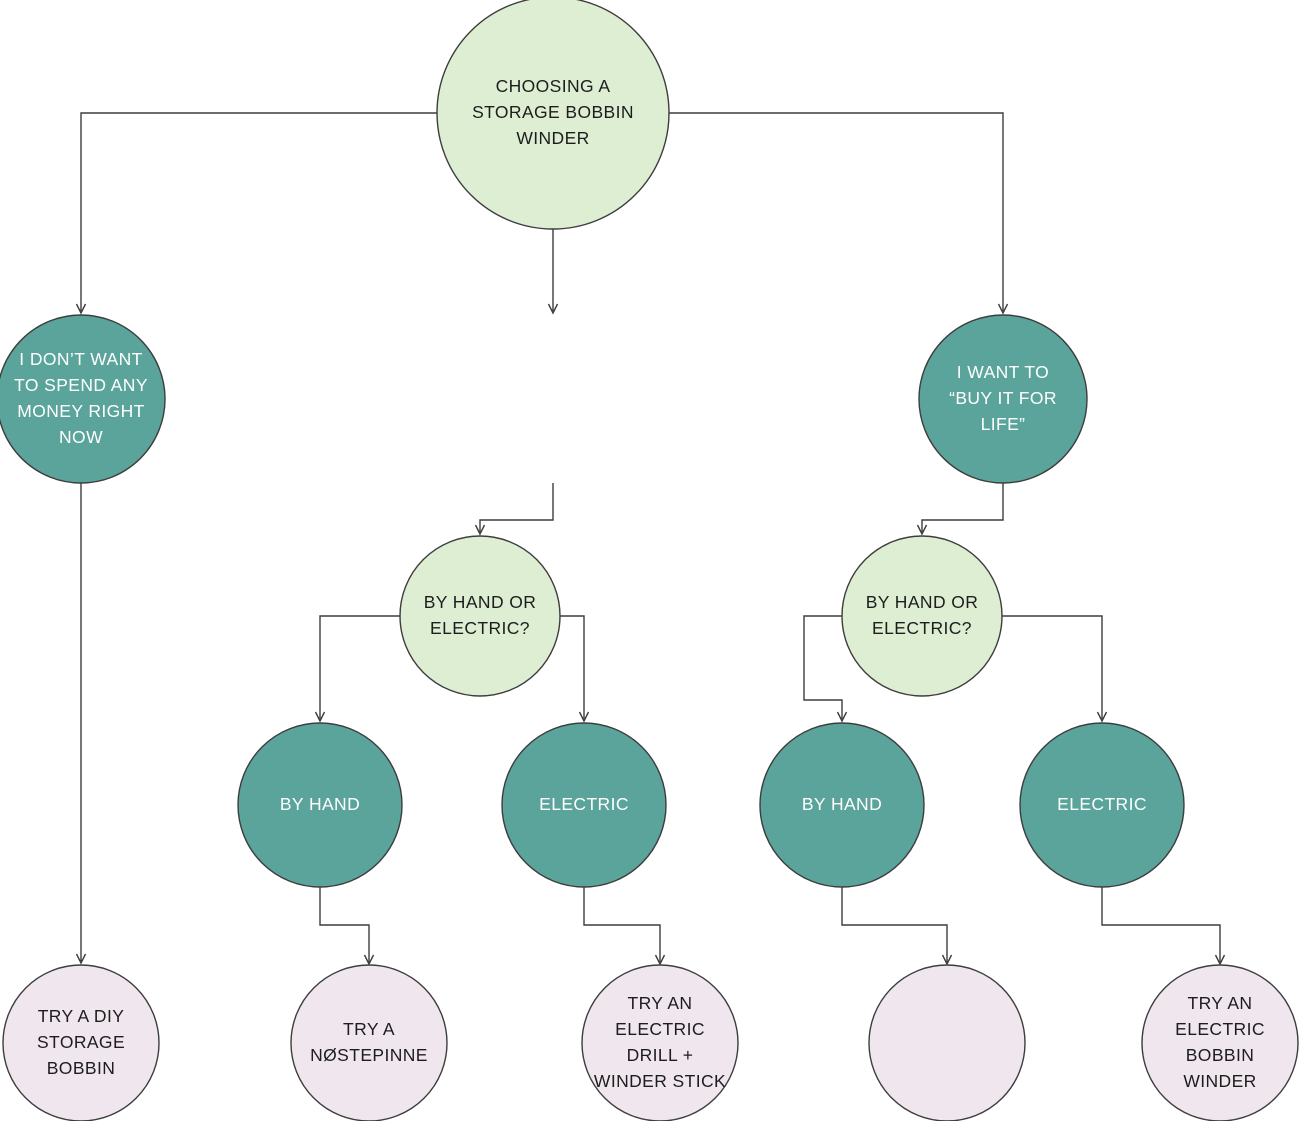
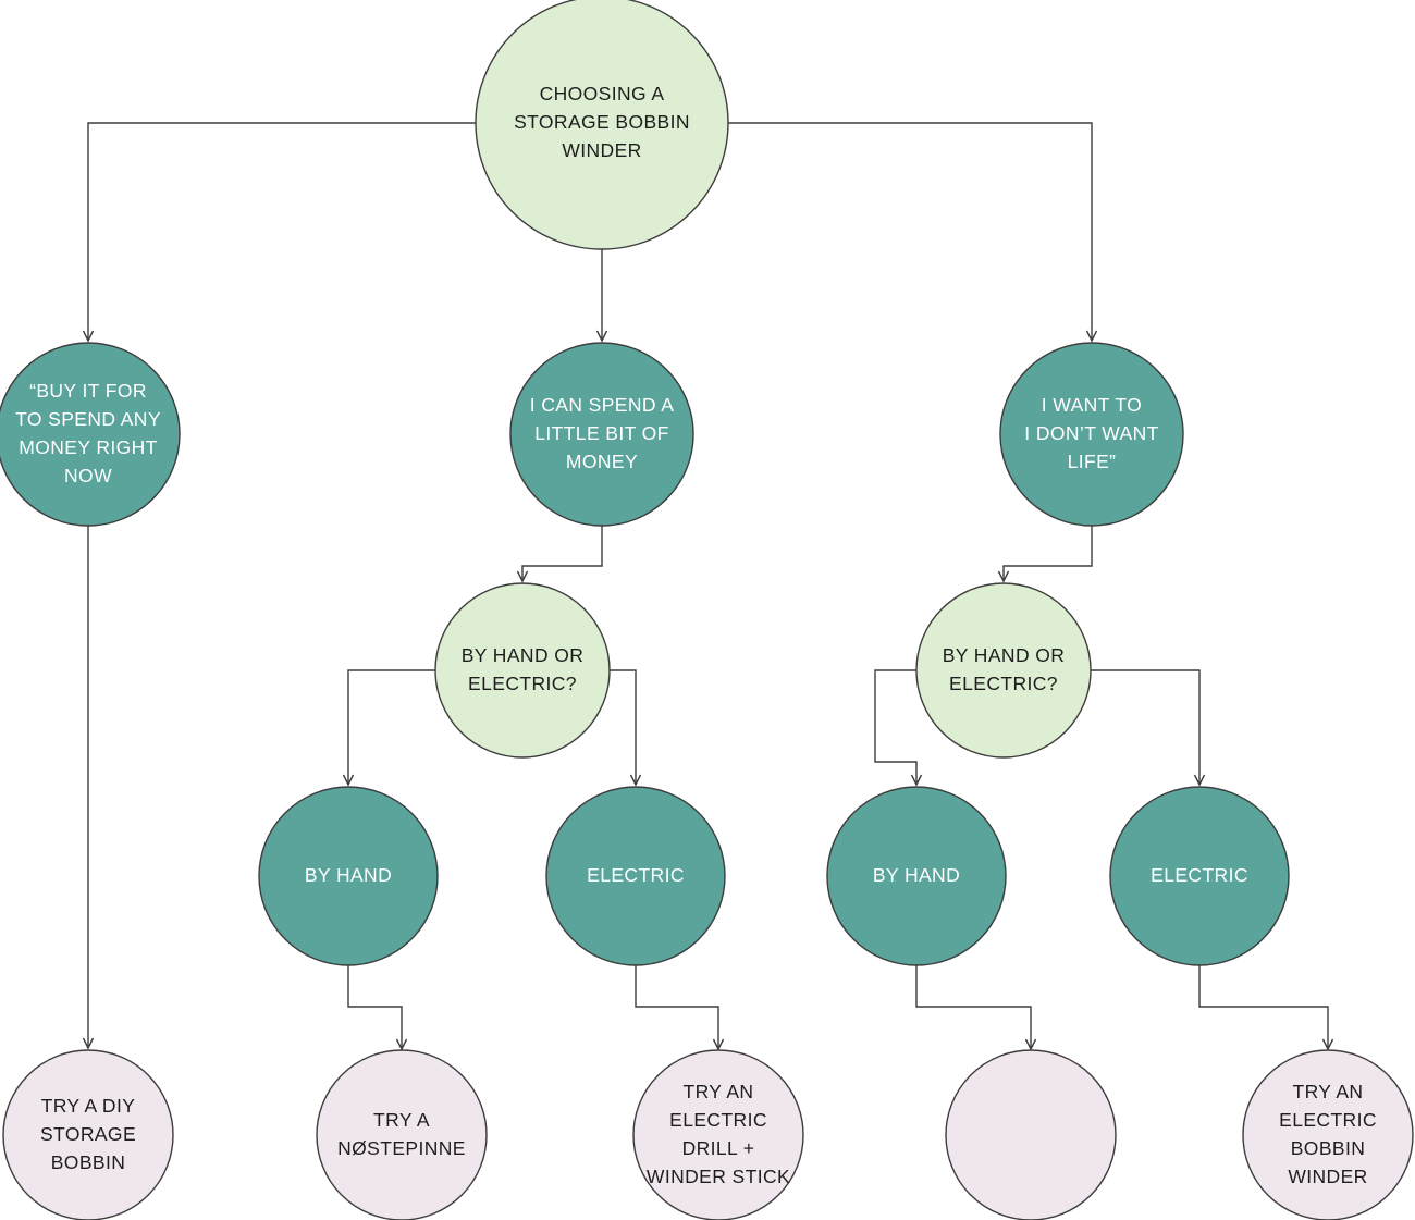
  CHOOSING A STORAGE BOBBIN WINDER
- I DON’T WANT TO SPEND ANY MONEY RIGHT NOW
+ “BUY IT FOR TO SPEND ANY MONEY RIGHT NOW
+ I CAN SPEND A LITTLE BIT OF MONEY
- I WANT TO “BUY IT FOR LIFE”
+ I WANT TO I DON’T WANT LIFE”
  BY HAND OR ELECTRIC?
  BY HAND OR ELECTRIC?
  BY HAND
  ELECTRIC
  BY HAND
  ELECTRIC
  TRY A DIY STORAGE BOBBIN
  TRY A NØSTEPINNE
  TRY AN ELECTRIC DRILL + WINDER STICK
  TRY AN ELECTRIC BOBBIN WINDER
